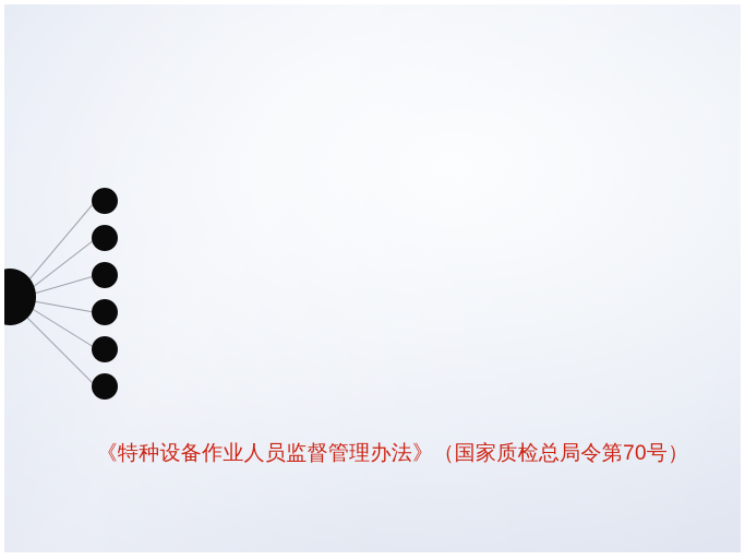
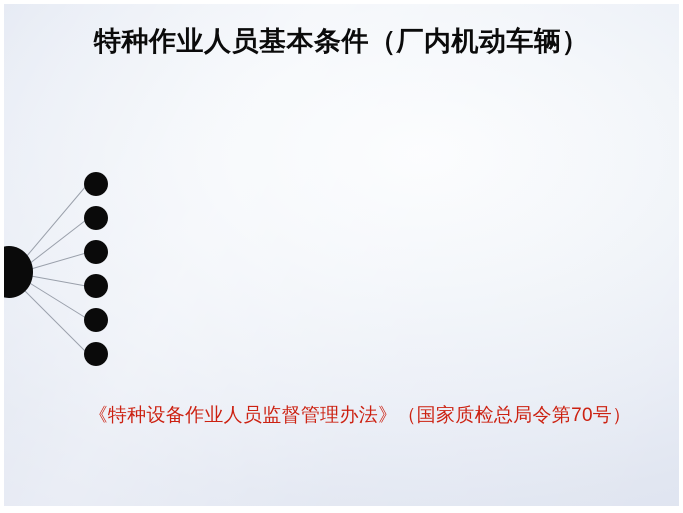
+ 特种作业人员基本条件（厂内机动车辆）
  《特种设备作业人员监督管理办法》（国家质检总局令第70号）
